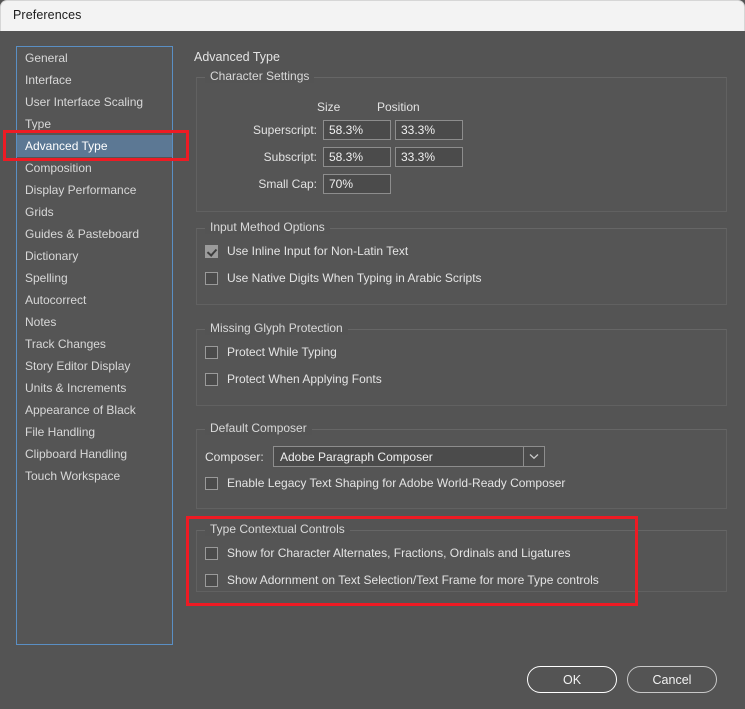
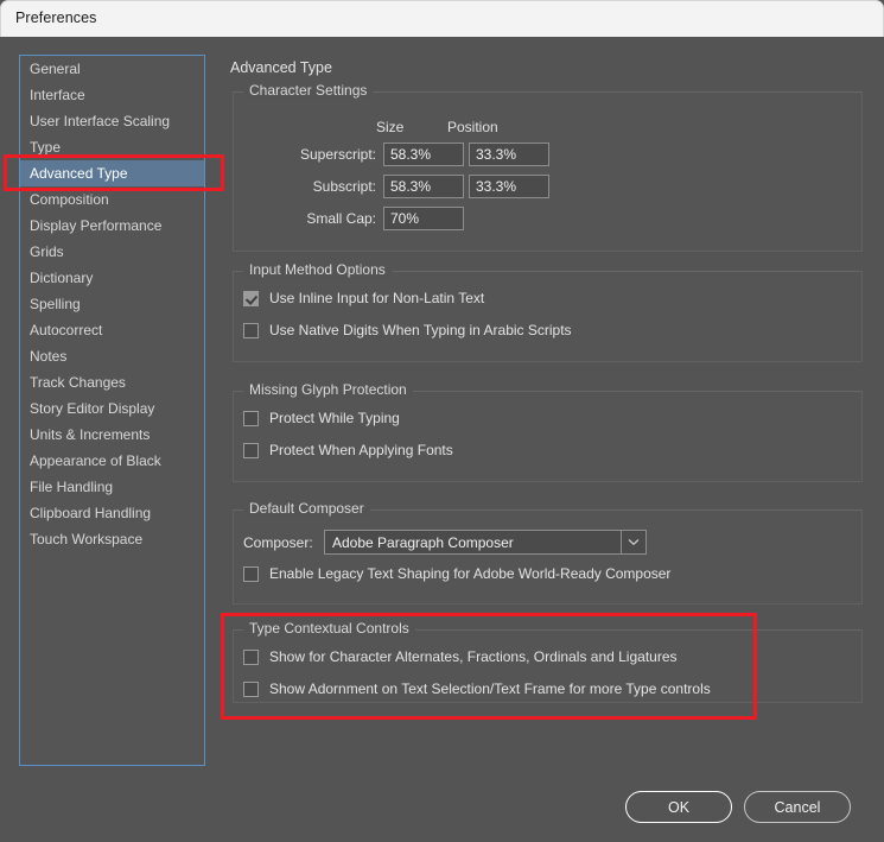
  Preferences
  General
  Interface
  User Interface Scaling
  Type
  Advanced Type
  Composition
  Display Performance
  Grids
- Guides & Pasteboard
  Dictionary
  Spelling
  Autocorrect
  Notes
  Track Changes
  Story Editor Display
  Units & Increments
  Appearance of Black
  File Handling
  Clipboard Handling
  Touch Workspace
  Advanced Type
  Character Settings
  Size
  Position
  Superscript:
  Subscript:
  Small Cap:
  58.3%
  33.3%
  58.3%
  33.3%
  70%
  Input Method Options
  Use Inline Input for Non-Latin Text
  Use Native Digits When Typing in Arabic Scripts
  Missing Glyph Protection
  Protect While Typing
  Protect When Applying Fonts
  Default Composer
  Composer:
  Adobe Paragraph Composer
  Enable Legacy Text Shaping for Adobe World-Ready Composer
  Type Contextual Controls
  Show for Character Alternates, Fractions, Ordinals and Ligatures
  Show Adornment on Text Selection/Text Frame for more Type controls
  OK
  Cancel
